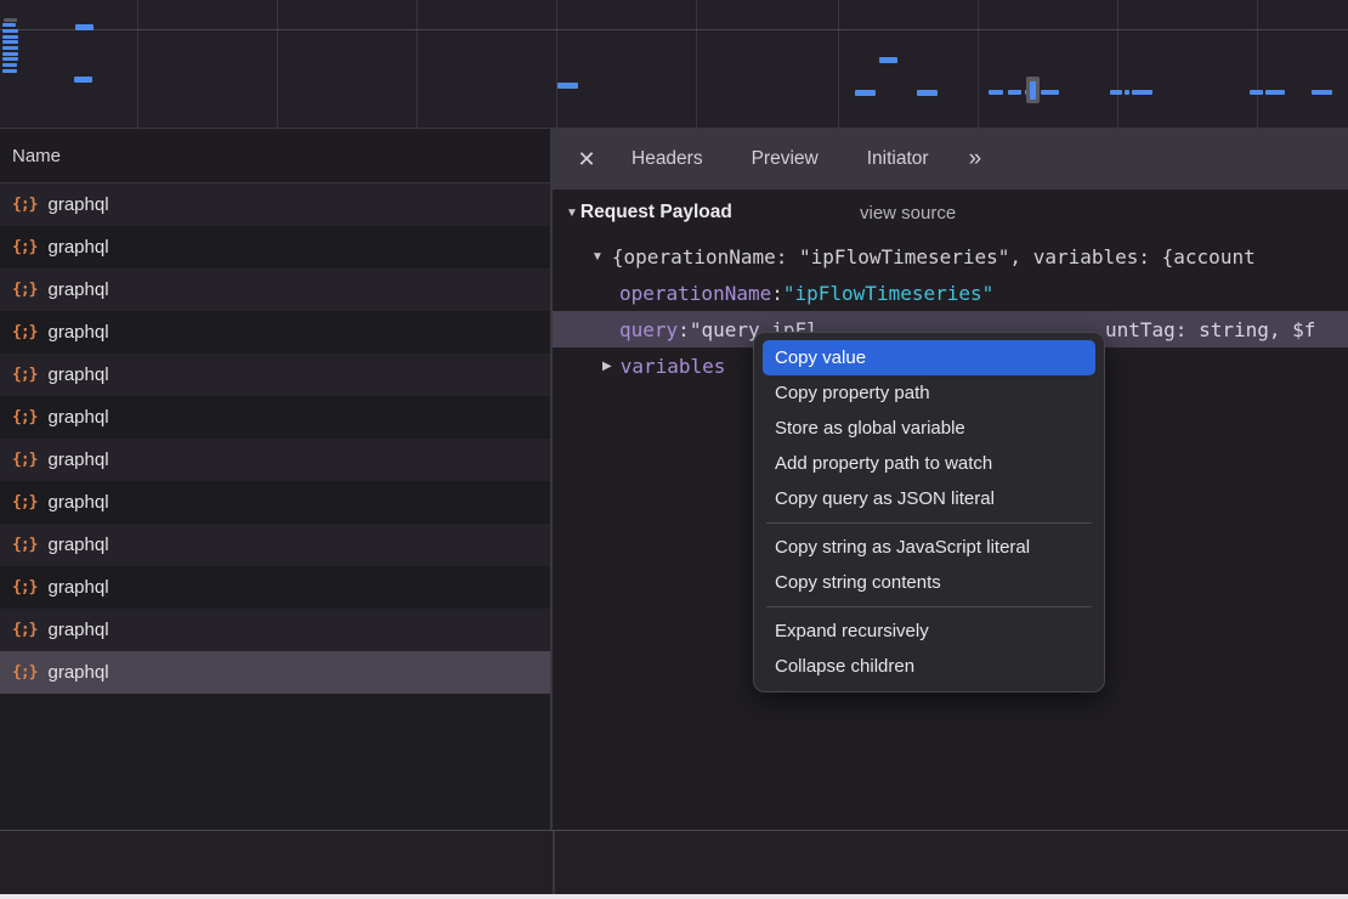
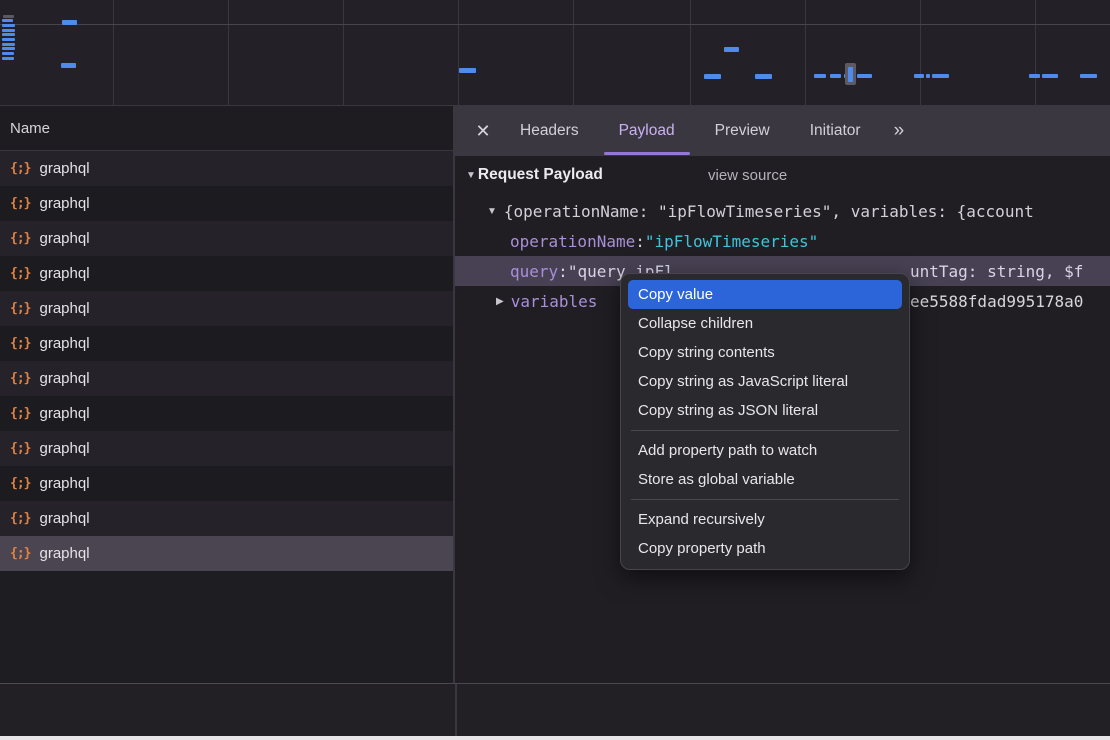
  Name
  {;}
  graphql
  {;}
  graphql
  {;}
  graphql
  {;}
  graphql
  {;}
  graphql
  {;}
  graphql
  {;}
  graphql
  {;}
  graphql
  {;}
  graphql
  {;}
  graphql
  {;}
  graphql
  {;}
  graphql
  ✕
  Headers
+ Payload
  Preview
  Initiator
  »
  ▼
  Request Payload
  view source
  ▼
  {operationName: "ipFlowTimeseries", variables: {account
  operationName
  :
  "ipFlowTimeseries"
  query
  :
  "query ipFl
  untTag: string, $f
  ▶
  variables
+ ee5588fdad995178a0
  Copy value
- Copy property path
+ Collapse children
- Store as global variable
+ Copy string contents
- Add property path to watch
+ Copy string as JavaScript literal
- Copy query as JSON literal
+ Copy string as JSON literal
- Copy string as JavaScript literal
+ Add property path to watch
- Copy string contents
+ Store as global variable
  Expand recursively
- Collapse children
+ Copy property path
